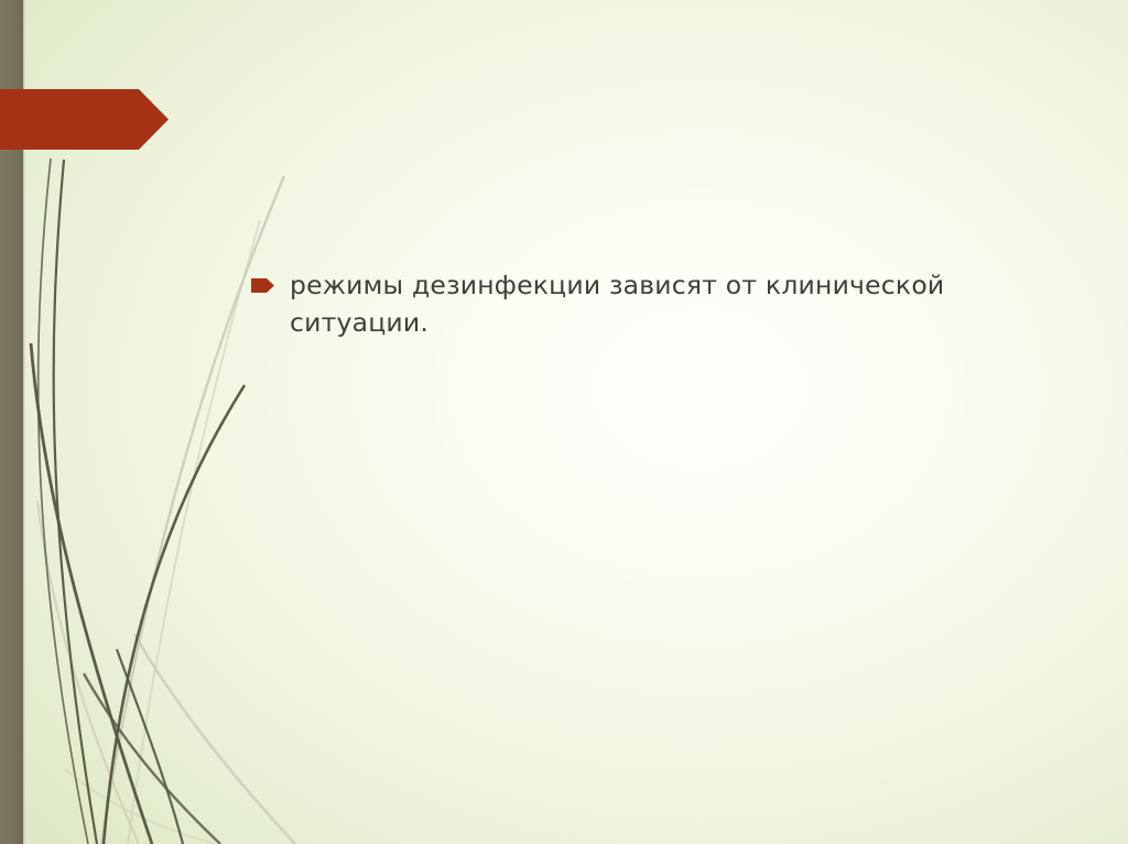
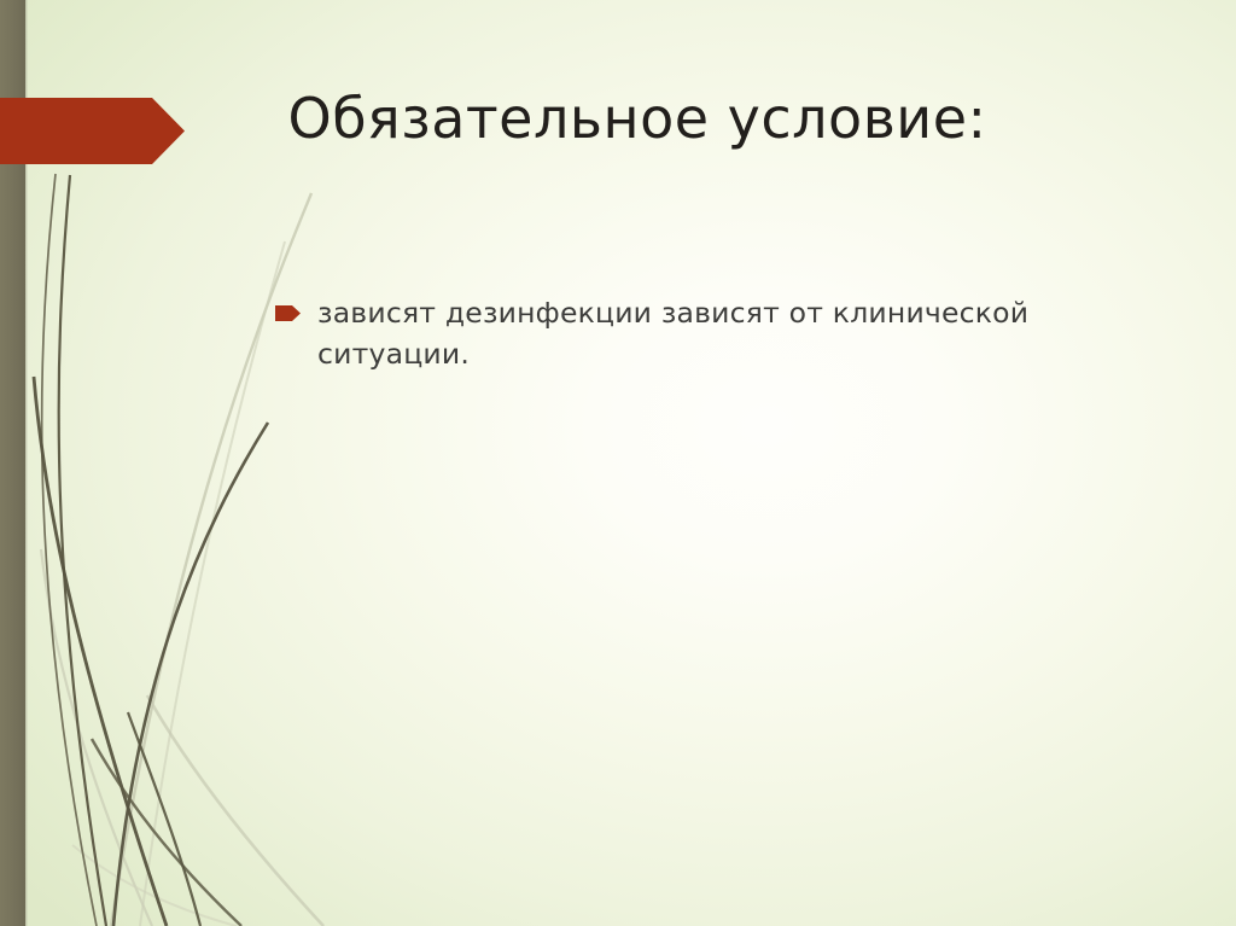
+ Обязательное условие:
- режимы дезинфекции зависят от клинической ситуации.
+ зависят дезинфекции зависят от клинической ситуации.
